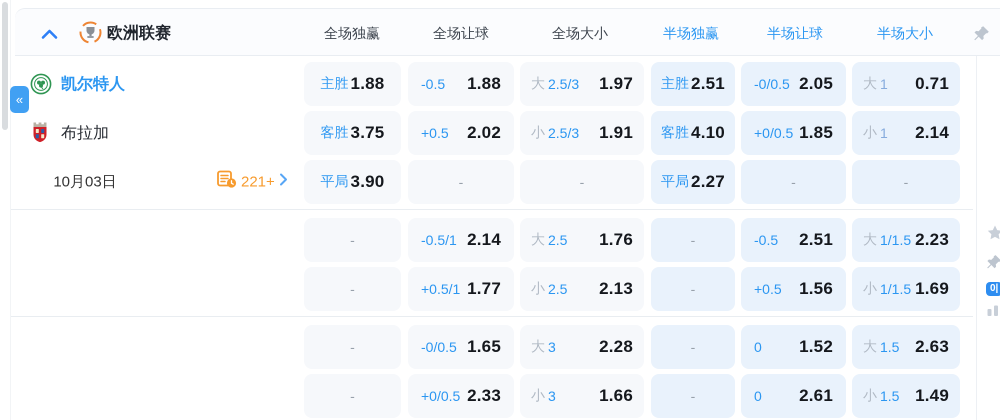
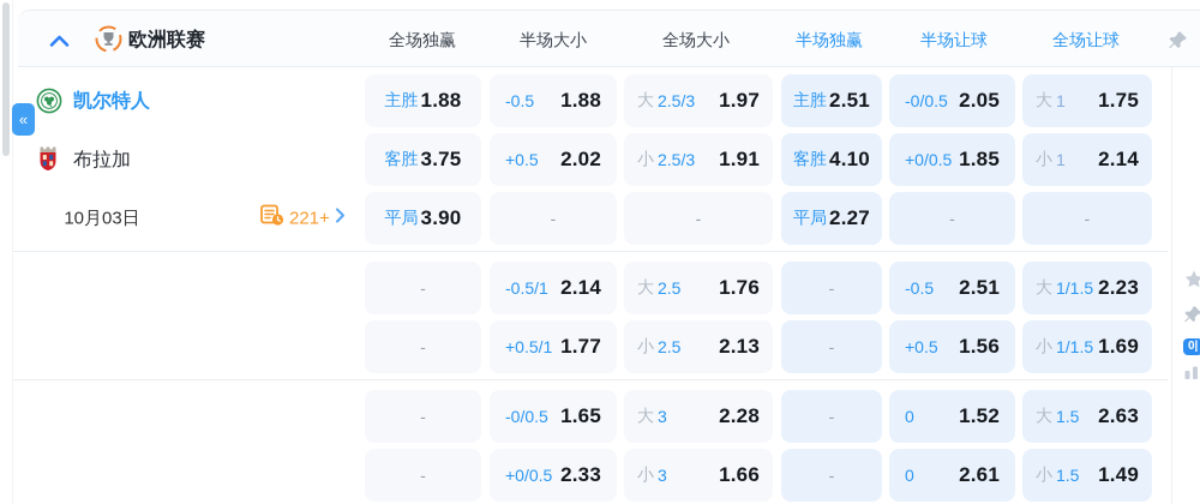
  «
  欧洲联赛
  全场独赢
- 全场让球
+ 半场大小
  全场大小
  半场独赢
  半场让球
- 半场大小
+ 全场让球
  凯尔特人
  主胜
  1.88
  -0.5
  1.88
  大
  2.5/3
  1.97
  主胜
  2.51
  -0/0.5
  2.05
  大
  1
- 0.71
+ 1.75
  布拉加
  客胜
  3.75
  +0.5
  2.02
  小
  2.5/3
  1.91
  客胜
  4.10
  +0/0.5
  1.85
  小
  1
  2.14
  10月03日
  221+
  平局
  3.90
  -
  -
  平局
  2.27
  -
  -
  -
  -0.5/1
  2.14
  大
  2.5
  1.76
  -
  -0.5
  2.51
  大
  1/1.5
  2.23
  -
  +0.5/1
  1.77
  小
  2.5
  2.13
  -
  +0.5
  1.56
  小
  1/1.5
  1.69
  -
  -0/0.5
  1.65
  大
  3
  2.28
  -
  0
  1.52
  大
  1.5
  2.63
  -
  +0/0.5
  2.33
  小
  3
  1.66
  -
  0
  2.61
  小
  1.5
  1.49
  0|
